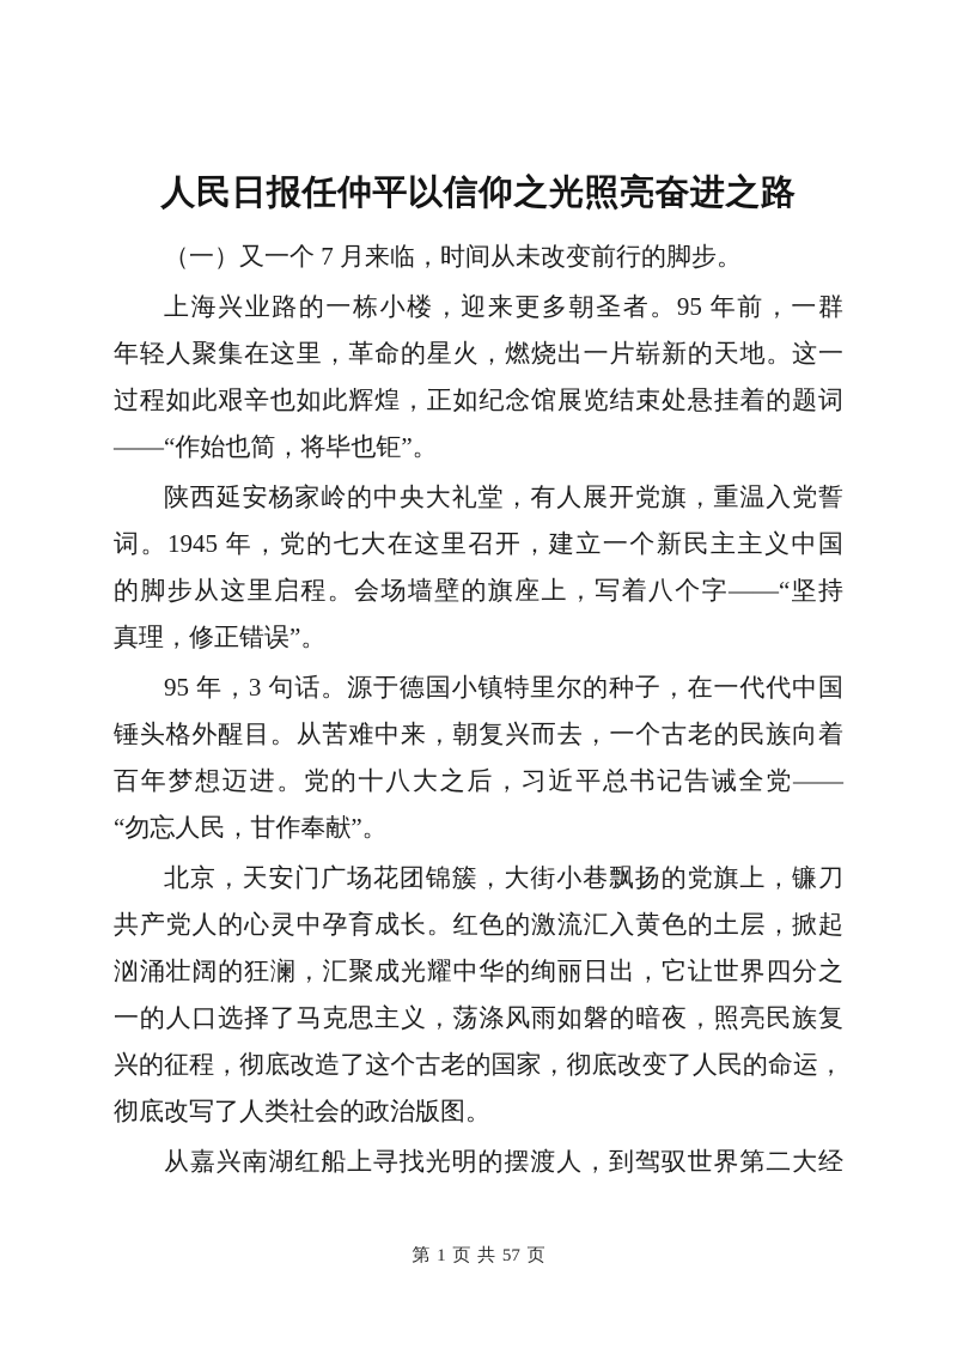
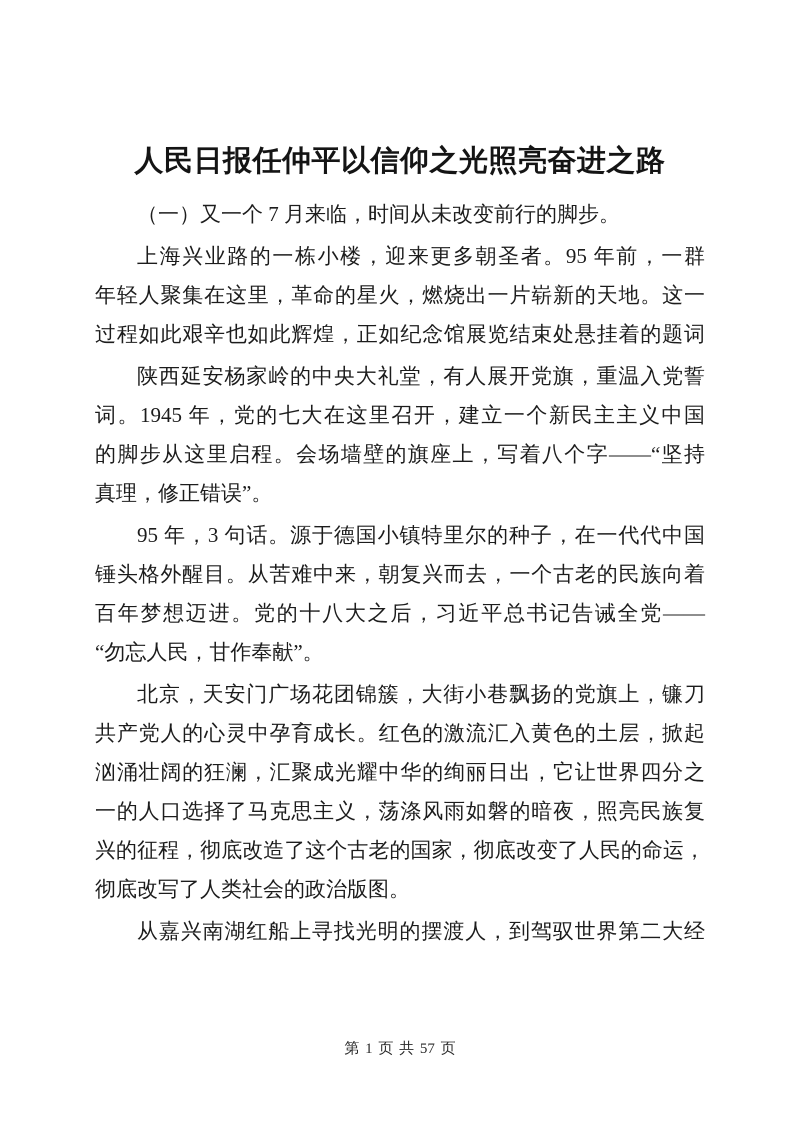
  人民日报任仲平以信仰之光照亮奋进之路
  （一）又一个 7 月来临，时间从未改变前行的脚步。
  上海兴业路的一栋小楼，迎来更多朝圣者。95 年前，一群
  年轻人聚集在这里，革命的星火，燃烧出一片崭新的天地。这一
  过程如此艰辛也如此辉煌，正如纪念馆展览结束处悬挂着的题词
- ——“作始也简，将毕也钜”。
  陕西延安杨家岭的中央大礼堂，有人展开党旗，重温入党誓
  词。1945 年，党的七大在这里召开，建立一个新民主主义中国
  的脚步从这里启程。会场墙壁的旗座上，写着八个字——“坚持
  真理，修正错误”。
  95 年，3 句话。源于德国小镇特里尔的种子，在一代代中国
  锤头格外醒目。从苦难中来，朝复兴而去，一个古老的民族向着
  百年梦想迈进。党的十八大之后，习近平总书记告诫全党——
  “勿忘人民，甘作奉献”。
  北京，天安门广场花团锦簇，大街小巷飘扬的党旗上，镰刀
  共产党人的心灵中孕育成长。红色的激流汇入黄色的土层，掀起
  汹涌壮阔的狂澜，汇聚成光耀中华的绚丽日出，它让世界四分之
  一的人口选择了马克思主义，荡涤风雨如磐的暗夜，照亮民族复
  兴的征程，彻底改造了这个古老的国家，彻底改变了人民的命运，
  彻底改写了人类社会的政治版图。
  从嘉兴南湖红船上寻找光明的摆渡人，到驾驭世界第二大经
  第 1 页 共 57 页
